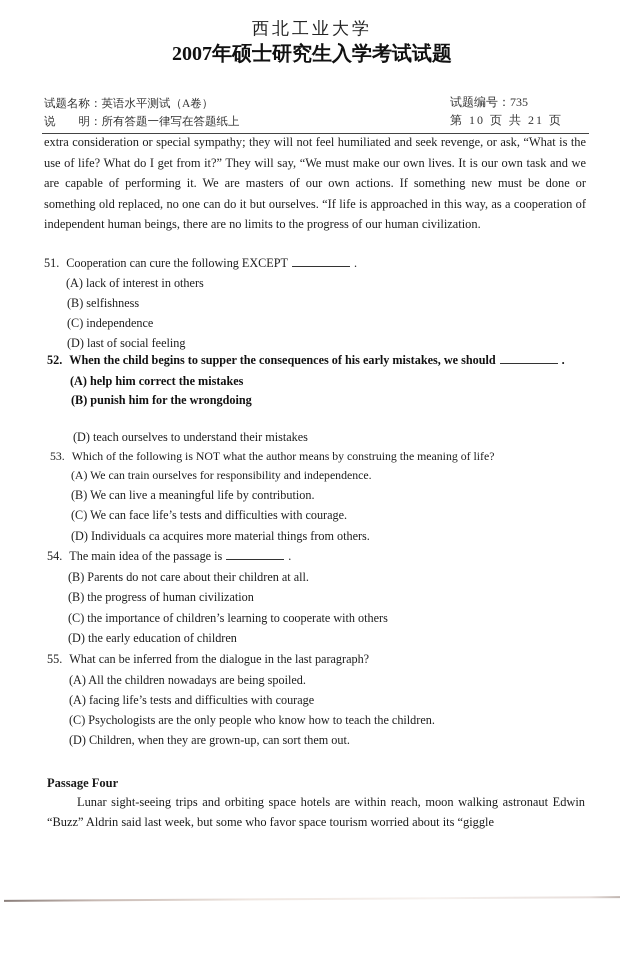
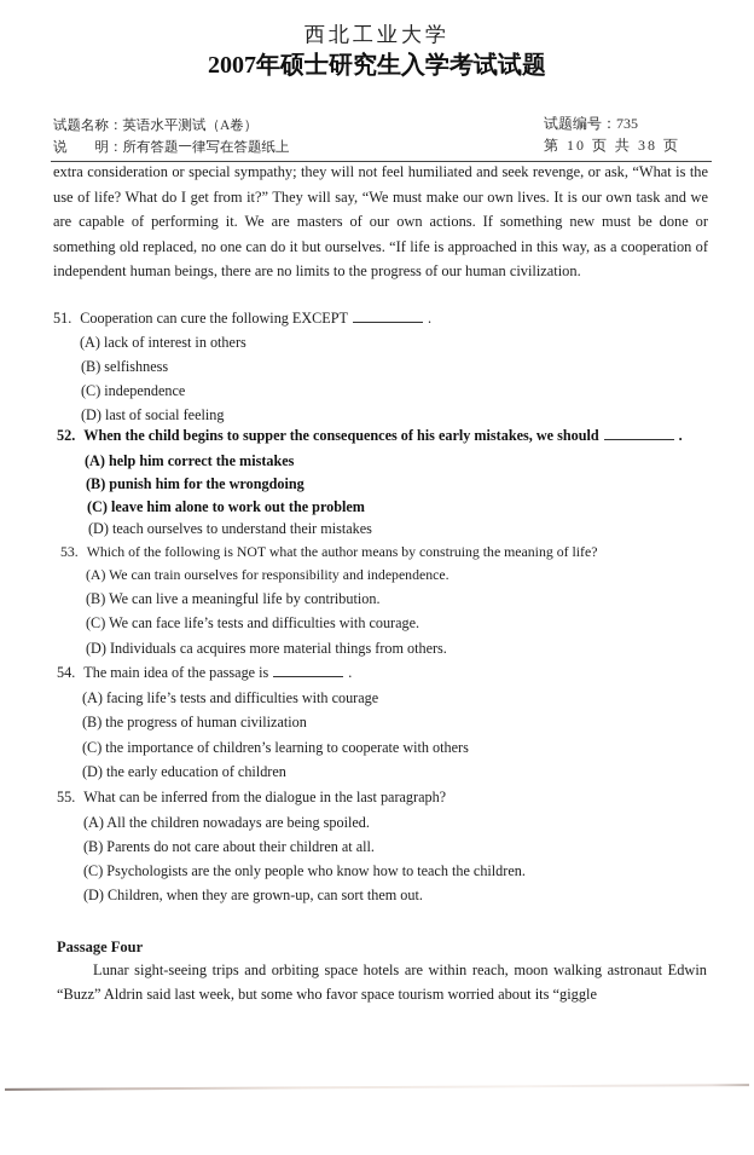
  西北工业大学
  2007年硕士研究生入学考试试题
  试题名称：英语水平测试（A卷）
  说 明：所有答题一律写在答题纸上
  试题编号：735
- 第 10 页 共 21 页
+ 第 10 页 共 38 页
  extra consideration or special sympathy; they will not feel humiliated and seek revenge, or ask, “What is the use of life? What do I get from it?” They will say, “We must make our own lives. It is our own task and we are capable of performing it. We are masters of our own actions. If something new must be done or something old replaced, no one can do it but ourselves. “If life is approached in this way, as a cooperation of independent human beings, there are no limits to the progress of our human civilization.
  51. Cooperation can cure the following EXCEPT .
  (A) lack of interest in others
  (B) selfishness
  (C) independence
  (D) last of social feeling
  52. When the child begins to supper the consequences of his early mistakes, we should .
  (A) help him correct the mistakes
  (B) punish him for the wrongdoing
+ (C) leave him alone to work out the problem
  (D) teach ourselves to understand their mistakes
  53. Which of the following is NOT what the author means by construing the meaning of life?
  (A) We can train ourselves for responsibility and independence.
  (B) We can live a meaningful life by contribution.
  (C) We can face life’s tests and difficulties with courage.
  (D) Individuals ca acquires more material things from others.
  54. The main idea of the passage is .
- (B) Parents do not care about their children at all.
+ (A) facing life’s tests and difficulties with courage
  (B) the progress of human civilization
  (C) the importance of children’s learning to cooperate with others
  (D) the early education of children
  55. What can be inferred from the dialogue in the last paragraph?
  (A) All the children nowadays are being spoiled.
- (A) facing life’s tests and difficulties with courage
+ (B) Parents do not care about their children at all.
  (C) Psychologists are the only people who know how to teach the children.
  (D) Children, when they are grown-up, can sort them out.
  Passage Four
  Lunar sight-seeing trips and orbiting space hotels are within reach, moon walking astronaut Edwin “Buzz” Aldrin said last week, but some who favor space tourism worried about its “giggle
